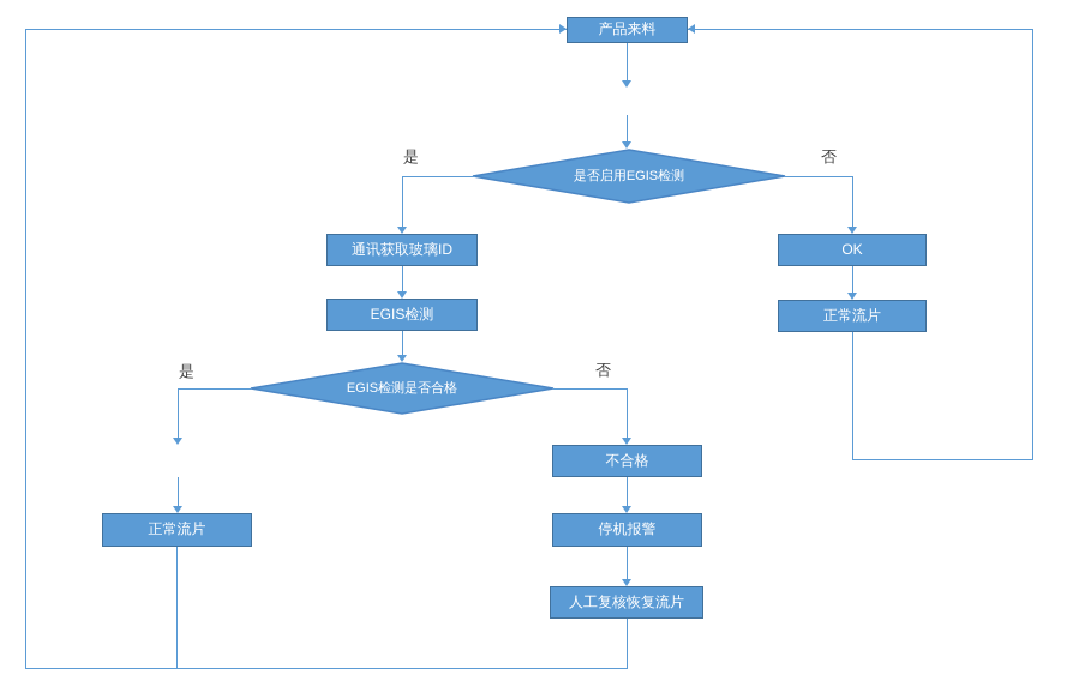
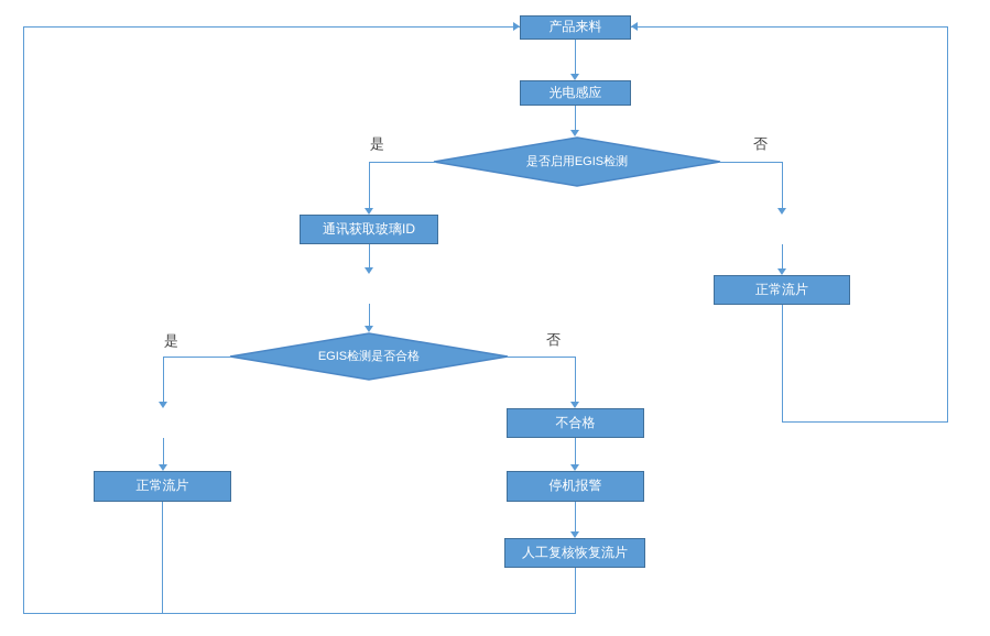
  产品来料
+ 光电感应
  通讯获取玻璃ID
- EGIS检测
  正常流片
  不合格
  停机报警
  人工复核恢复流片
- OK
  正常流片
  是否启用EGIS检测
  EGIS检测是否合格
  是
  否
  是
  否
